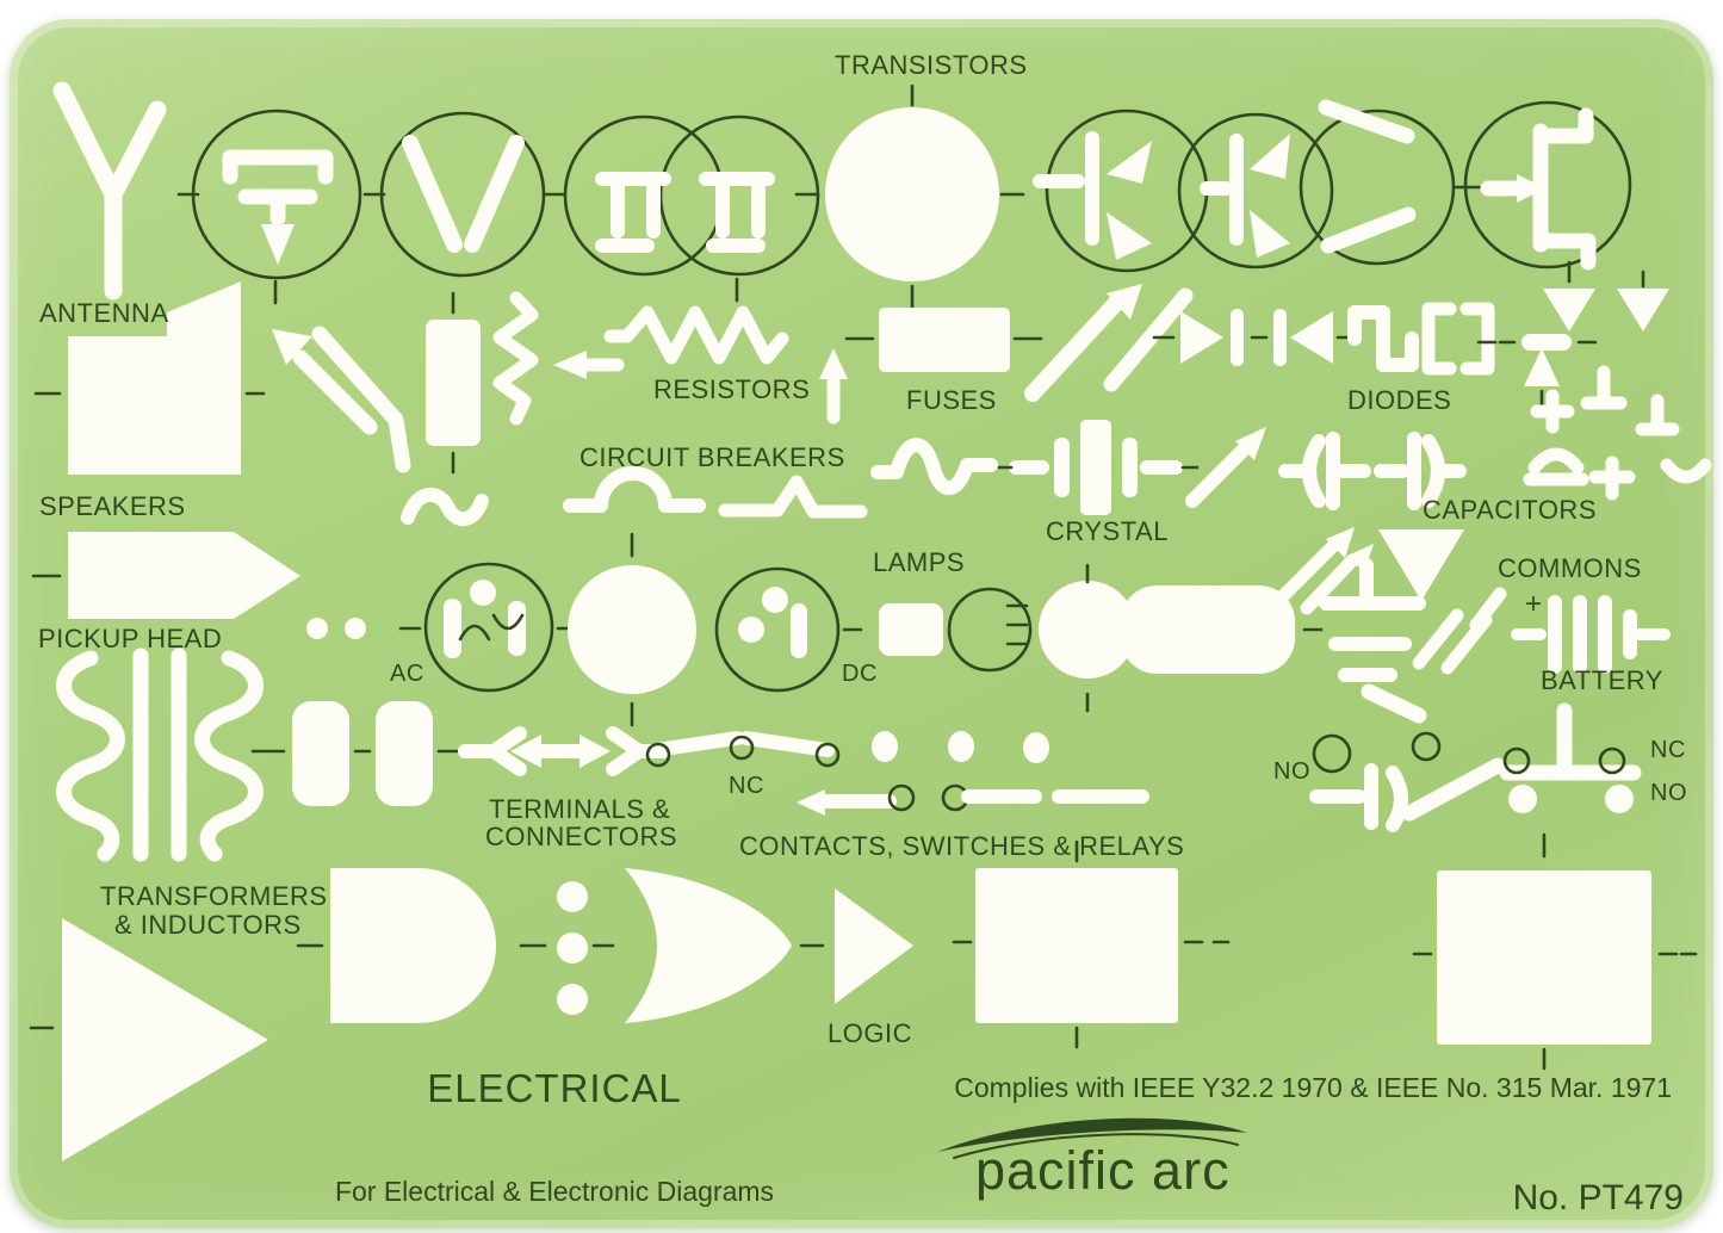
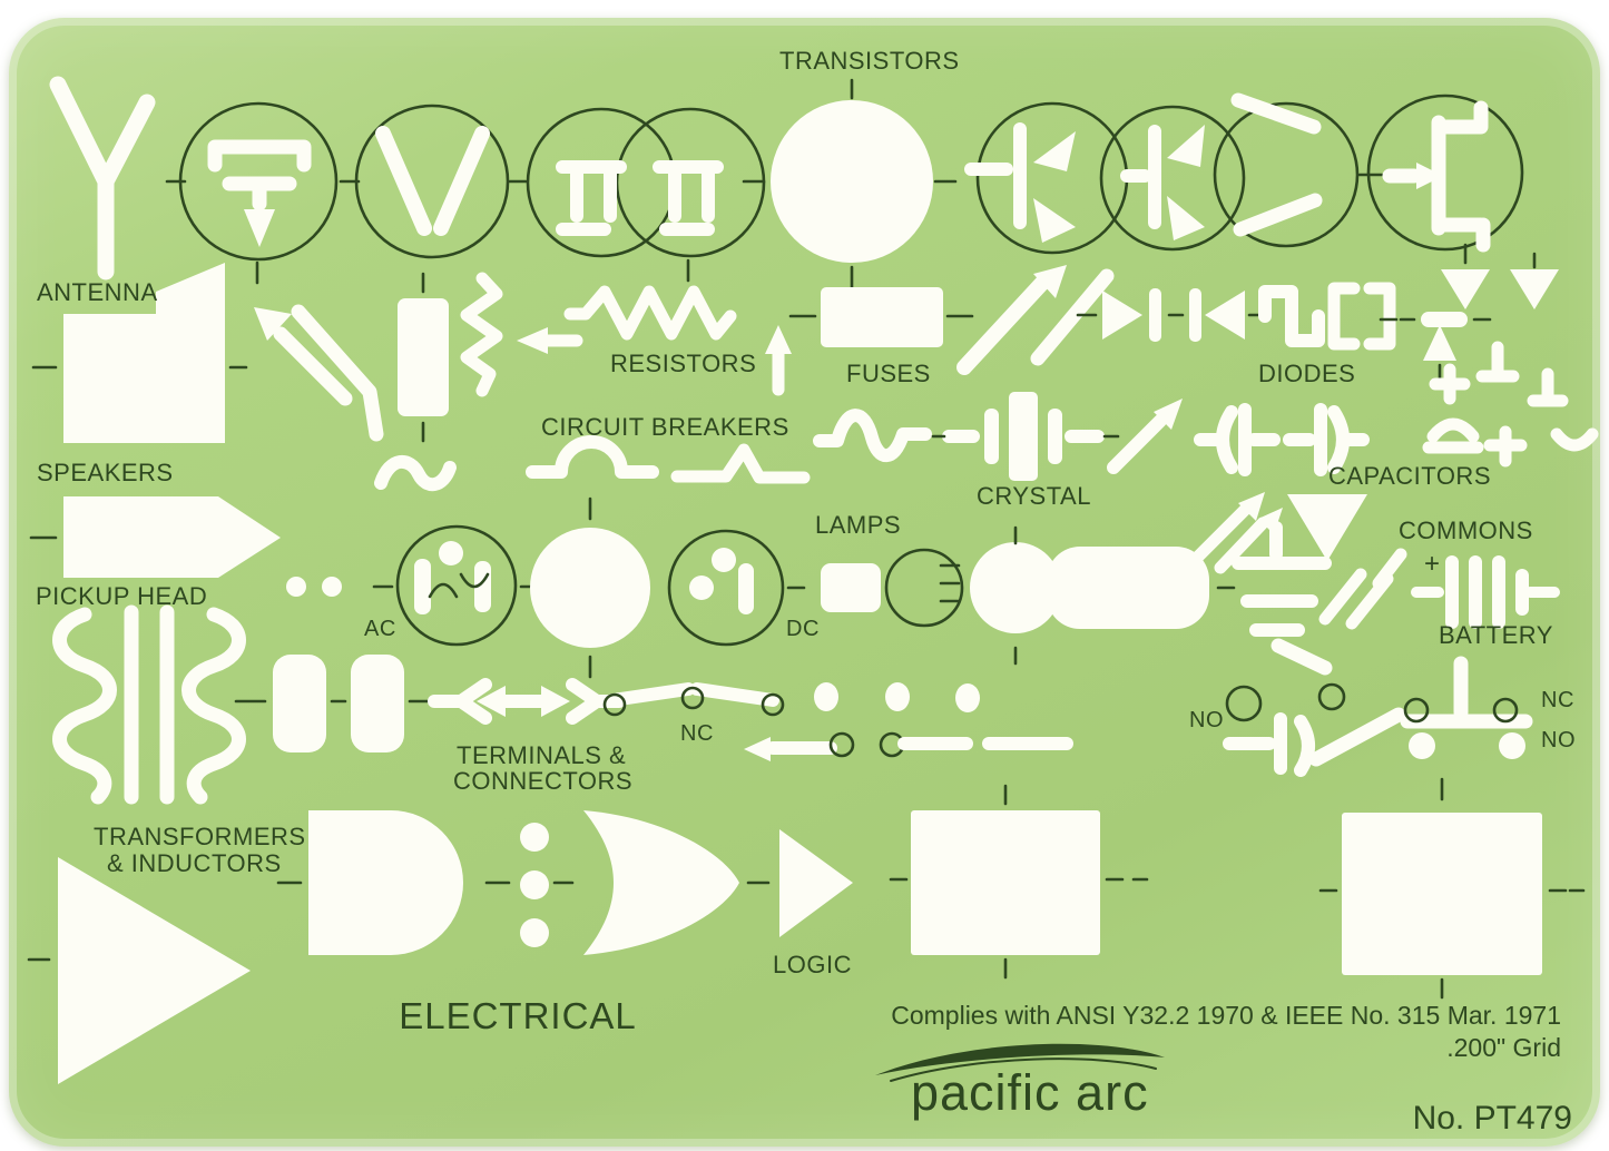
  TRANSISTORS
  ANTENNA
  SPEAKERS
  PICKUP HEAD
  TRANSFORMERS
  & INDUCTORS
  RESISTORS
  CIRCUIT BREAKERS
  FUSES
  CRYSTAL
  DIODES
  CAPACITORS
  COMMONS
  +
  BATTERY
  LAMPS
  AC
  DC
  NC
  NO
  NC
  NO
  TERMINALS &
  CONNECTORS
- CONTACTS, SWITCHES & RELAYS
  LOGIC
  ELECTRICAL
- For Electrical & Electronic Diagrams
- Complies with IEEE Y32.2 1970 & IEEE No. 315 Mar. 1971
+ Complies with ANSI Y32.2 1970 & IEEE No. 315 Mar. 1971
+ .200" Grid
  pacific arc
  No. PT479
